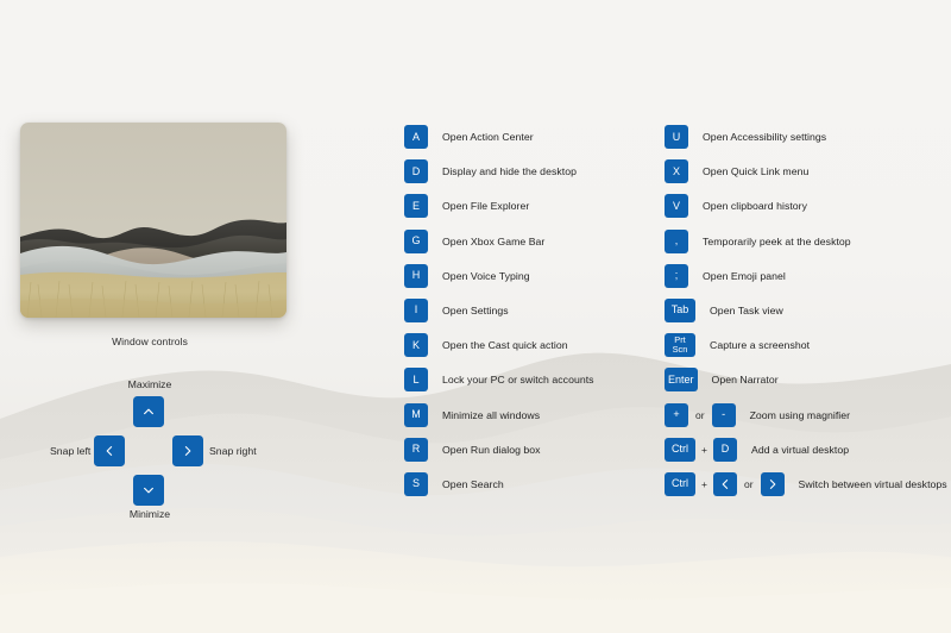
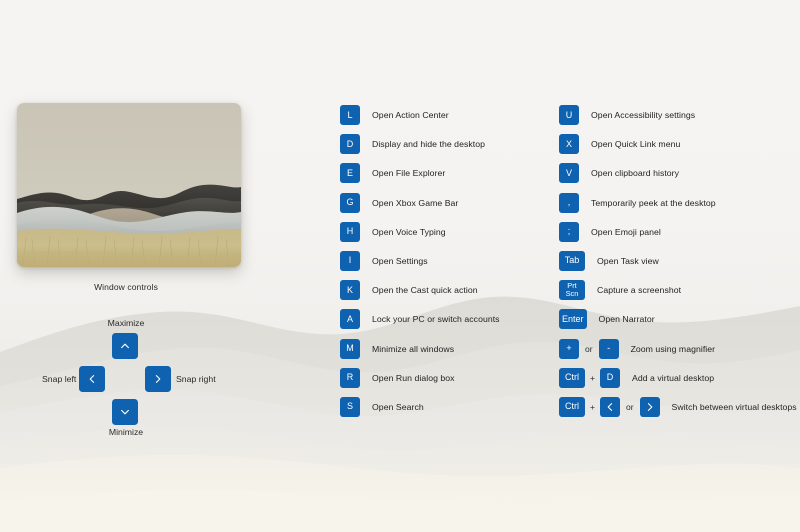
  Window controls
  Maximize
  Snap left
  Snap right
  Minimize
- A
+ L
  Open Action Center
  D
  Display and hide the desktop
  E
  Open File Explorer
  G
  Open Xbox Game Bar
  H
  Open Voice Typing
  I
  Open Settings
  K
  Open the Cast quick action
- L
+ A
  Lock your PC or switch accounts
  M
  Minimize all windows
  R
  Open Run dialog box
  S
  Open Search
  U
  Open Accessibility settings
  X
  Open Quick Link menu
  V
  Open clipboard history
  ,
  Temporarily peek at the desktop
  ;
  Open Emoji panel
  Tab
  Open Task view
  Prt
  Scn
  Capture a screenshot
  Enter
  Open Narrator
  +
  or
  -
  Zoom using magnifier
  Ctrl
  +
  D
  Add a virtual desktop
  Ctrl
  +
  or
  Switch between virtual desktops
